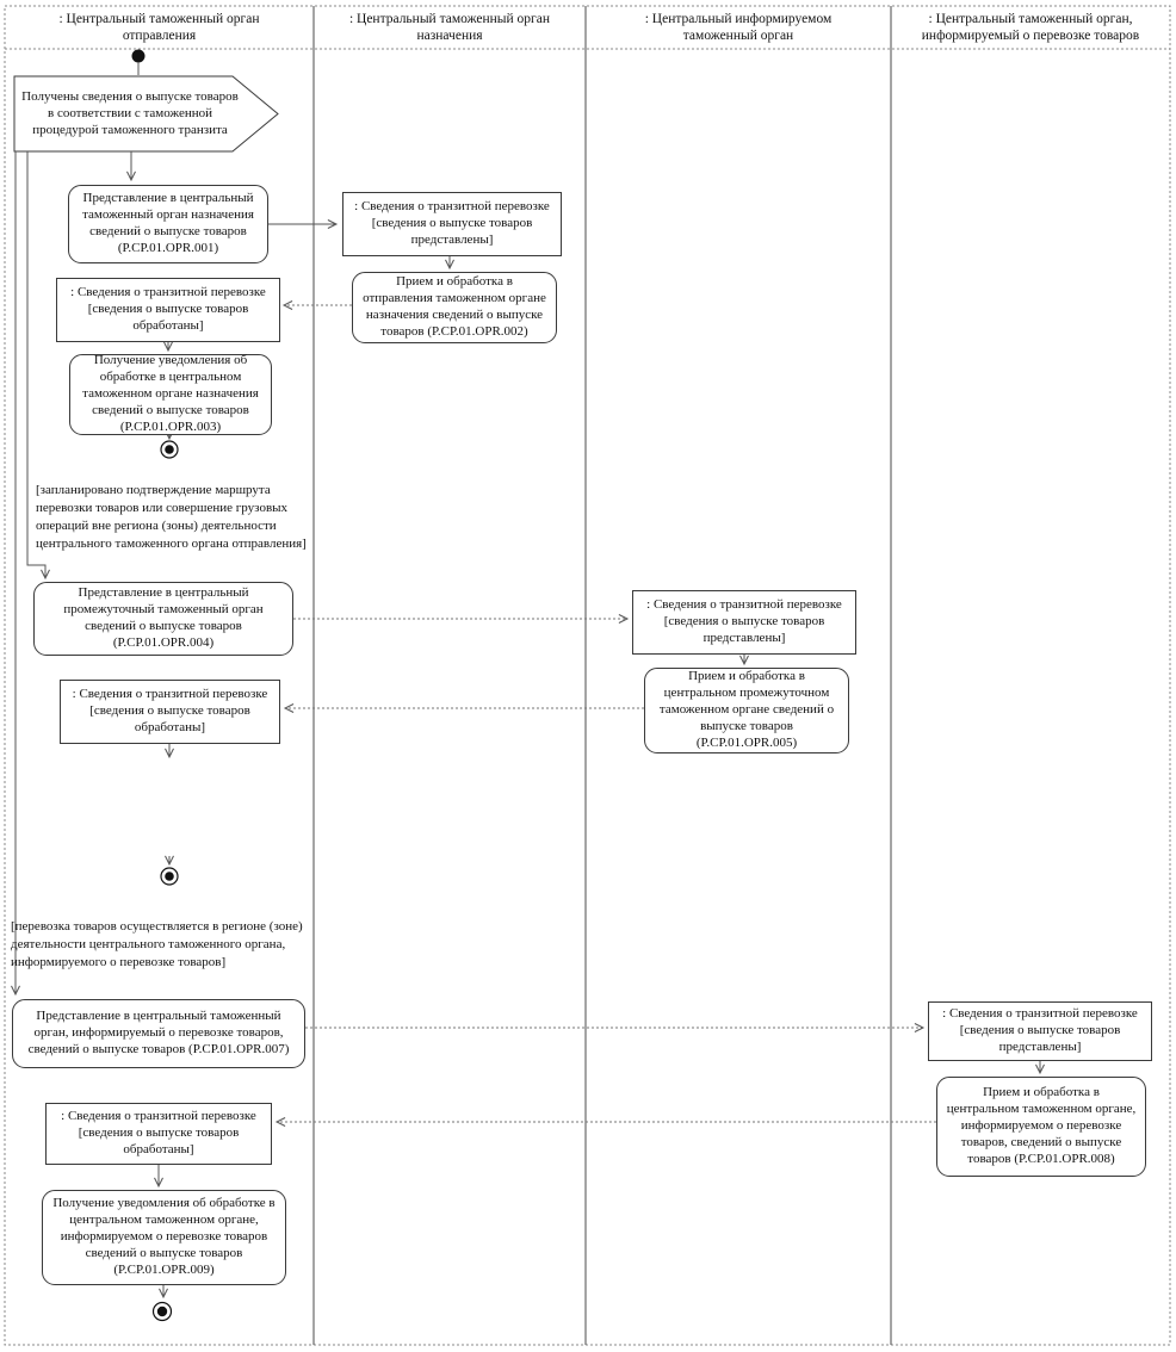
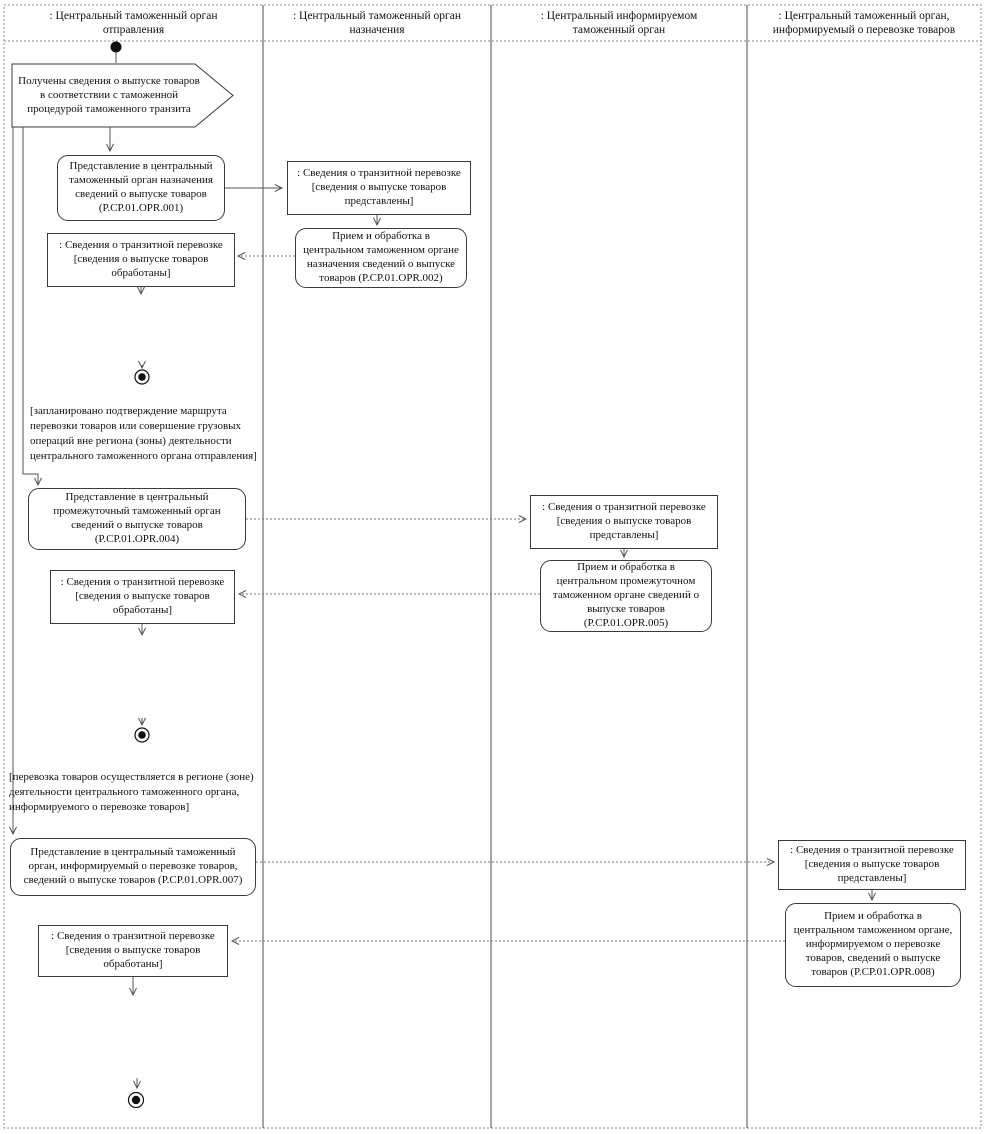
  : Центральный таможенный орган отправления
  : Центральный таможенный орган назначения
  : Центральный информируемом таможенный орган
  : Центральный таможенный орган, информируемый о перевозке товаров
  Получены сведения о выпуске товаров в соответствии с таможенной процедурой таможенного транзита
  Представление в центральный таможенный орган назначения сведений о выпуске товаров (P.CP.01.OPR.001)
  : Сведения о транзитной перевозке [сведения о выпуске товаров обработаны]
- Получение уведомления об обработке в центральном таможенном органе назначения сведений о выпуске товаров (P.CP.01.OPR.003)
  [запланировано подтверждение маршрута перевозки товаров или совершение грузовых операций вне региона (зоны) деятельности центрального таможенного органа отправления]
  Представление в центральный промежуточный таможенный орган сведений о выпуске товаров (P.CP.01.OPR.004)
  : Сведения о транзитной перевозке [сведения о выпуске товаров обработаны]
  [перевозка товаров осуществляется в регионе (зоне) деятельности центрального таможенного органа, информируемого о перевозке товаров]
  Представление в центральный таможенный орган, информируемый о перевозке товаров, сведений о выпуске товаров (P.CP.01.OPR.007)
  : Сведения о транзитной перевозке [сведения о выпуске товаров обработаны]
- Получение уведомления об обработке в центральном таможенном органе, информируемом о перевозке товаров сведений о выпуске товаров (P.CP.01.OPR.009)
  : Сведения о транзитной перевозке [сведения о выпуске товаров представлены]
- Прием и обработка в отправления таможенном органе назначения сведений о выпуске товаров (P.CP.01.OPR.002)
+ Прием и обработка в центральном таможенном органе назначения сведений о выпуске товаров (P.CP.01.OPR.002)
  : Сведения о транзитной перевозке [сведения о выпуске товаров представлены]
  Прием и обработка в центральном промежуточном таможенном органе сведений о выпуске товаров (P.CP.01.OPR.005)
  : Сведения о транзитной перевозке [сведения о выпуске товаров представлены]
  Прием и обработка в центральном таможенном органе, информируемом о перевозке товаров, сведений о выпуске товаров (P.CP.01.OPR.008)
